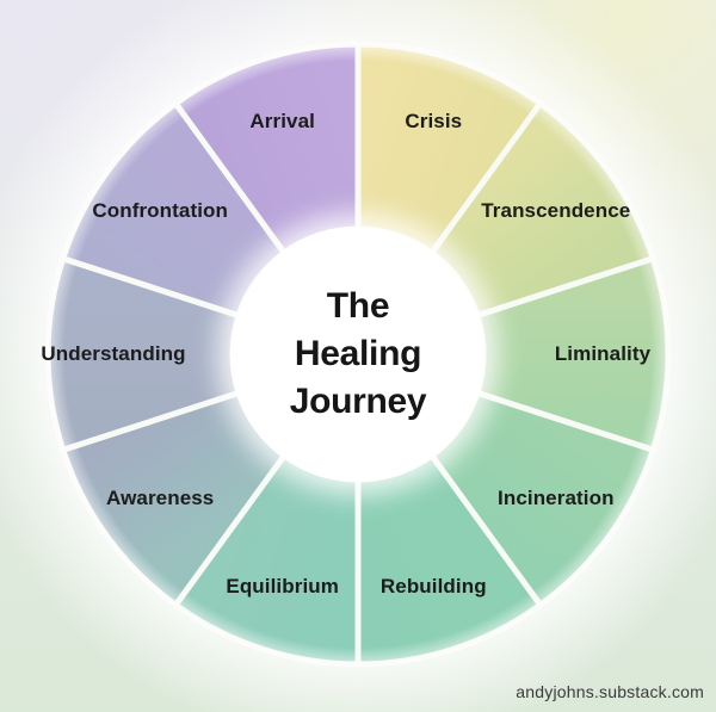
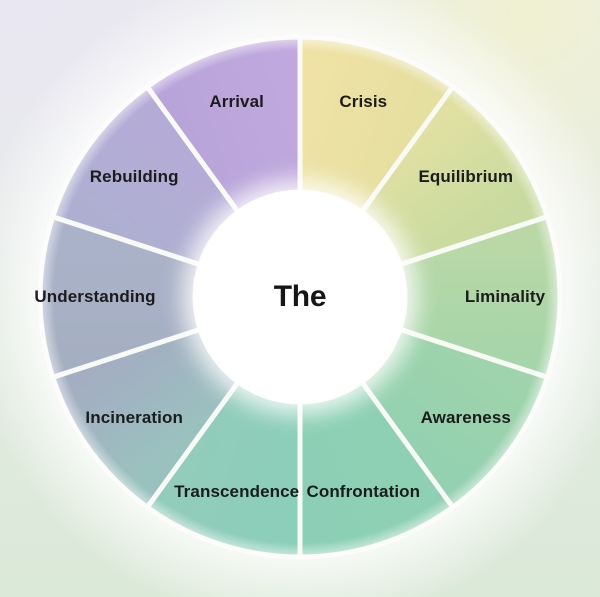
  Crisis
- Transcendence
+ Equilibrium
  Liminality
- Incineration
+ Awareness
- Rebuilding
+ Confrontation
- Equilibrium
+ Transcendence
- Awareness
+ Incineration
  Understanding
- Confrontation
+ Rebuilding
  Arrival
  The
- Healing
- Journey
- andyjohns.substack.com
